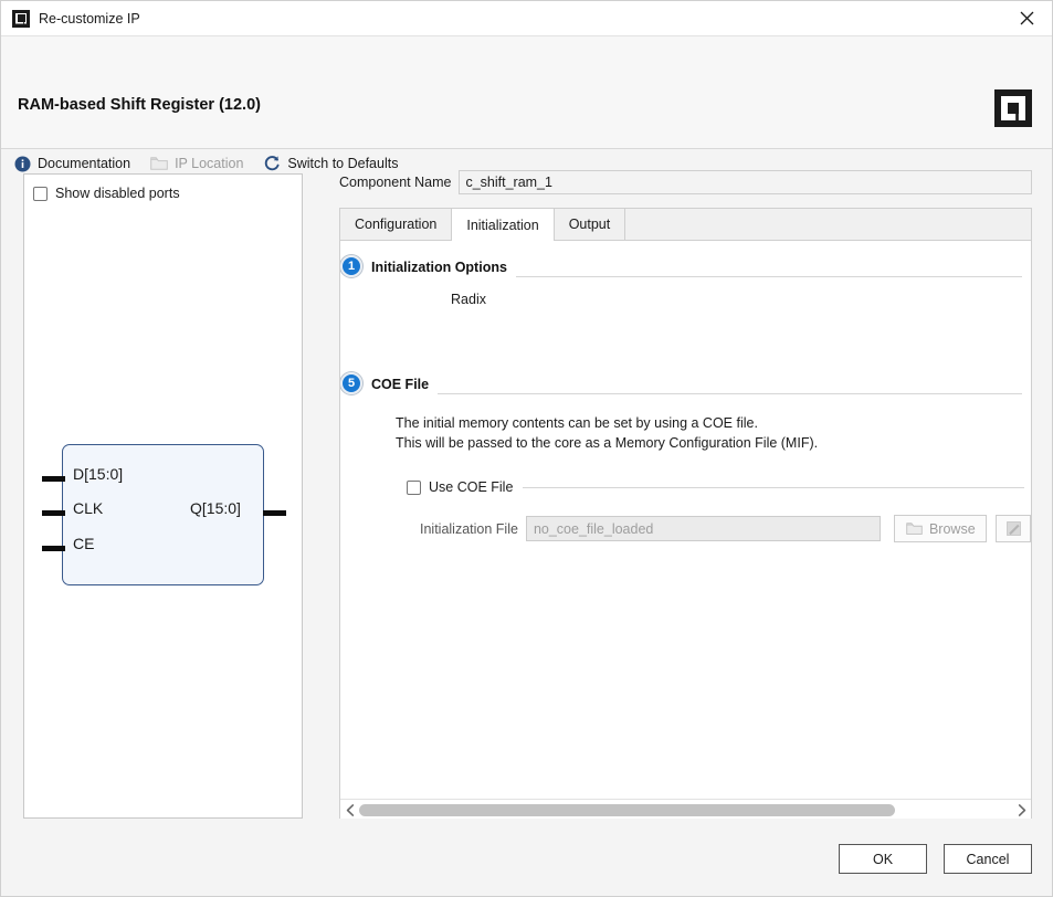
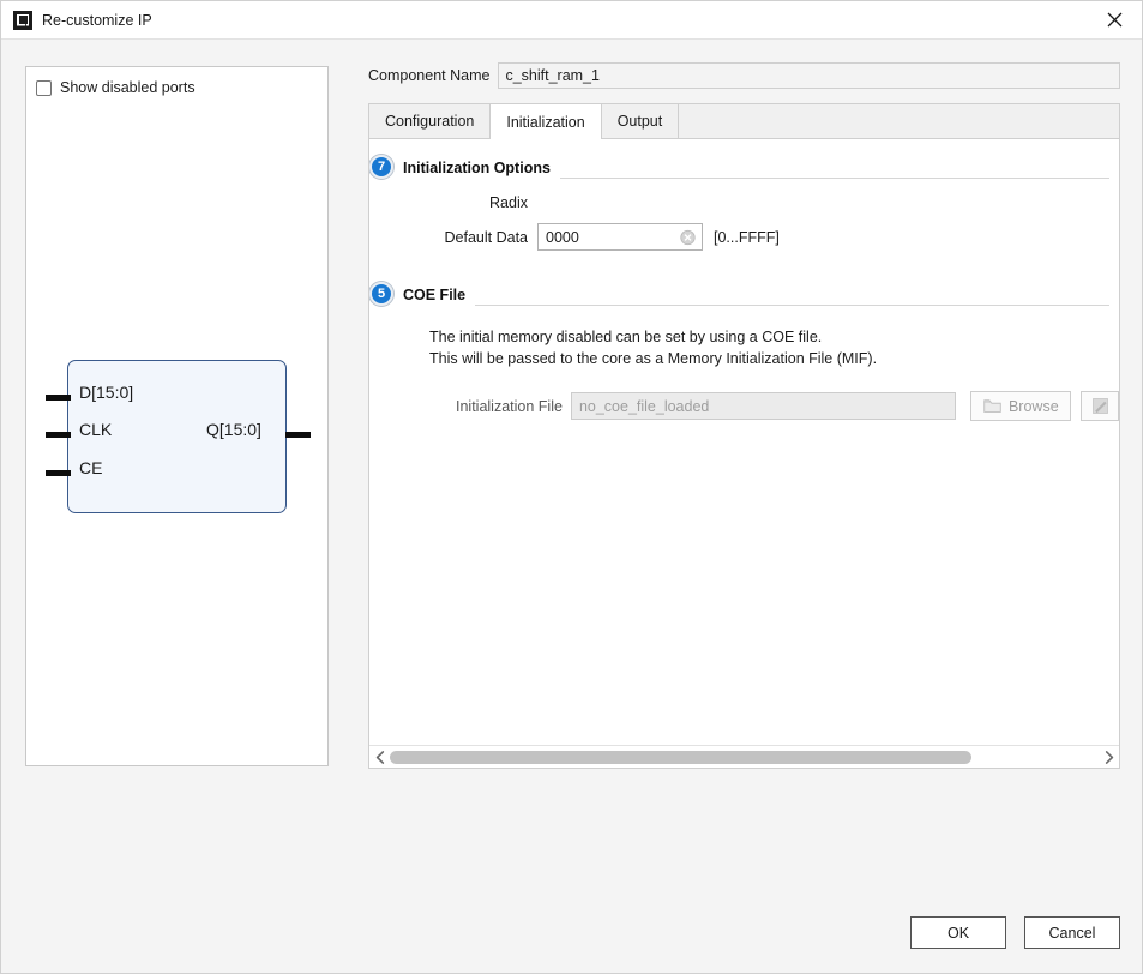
  Re-customize IP
- RAM-based Shift Register (12.0)
- Documentation
- IP Location
- Switch to Defaults
  Show disabled ports
  D[15:0]
  CLK
  CE
  Q[15:0]
  Component Name
  c_shift_ram_1
  Configuration
  Initialization
  Output
- 1
+ 7
  Initialization Options
  Radix
+ Default Data
+ 0000
+ [0...FFFF]
  5
  COE File
- The initial memory contents can be set by using a COE file.
+ The initial memory disabled can be set by using a COE file.
- This will be passed to the core as a Memory Configuration File (MIF).
+ This will be passed to the core as a Memory Initialization File (MIF).
- Use COE File
  Initialization File
  no_coe_file_loaded
  Browse
  OK
  Cancel
